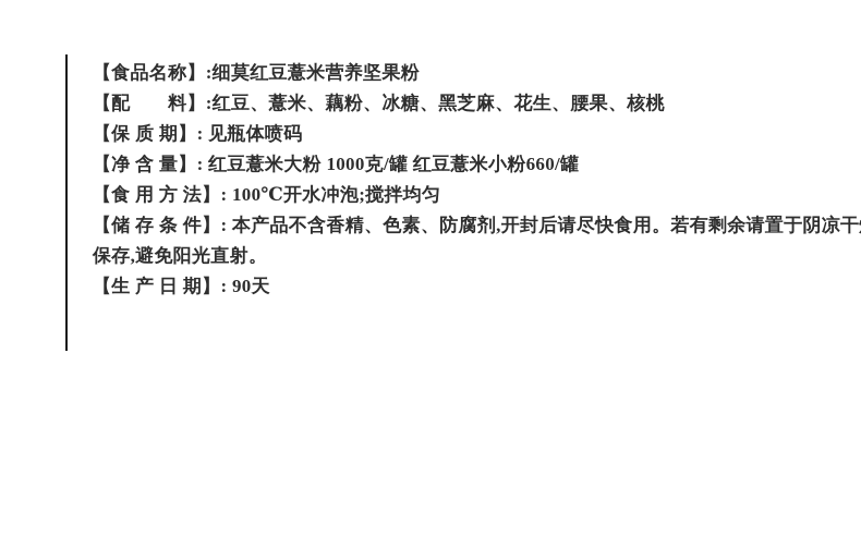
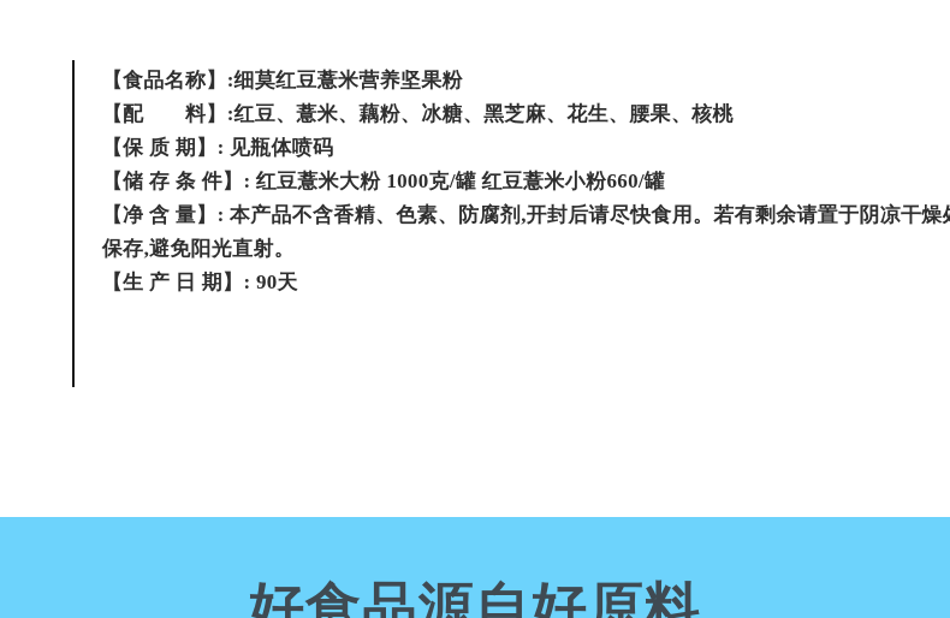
  【食品名称】:细莫红豆薏米营养坚果粉
  【配 料】:红豆、薏米、藕粉、冰糖、黑芝麻、花生、腰果、核桃
  【保 质 期】: 见瓶体喷码
- 【净 含 量】: 红豆薏米大粉 1000克/罐 红豆薏米小粉660/罐
+ 【储 存 条 件】: 红豆薏米大粉 1000克/罐 红豆薏米小粉660/罐
- 【食 用 方 法】: 100℃开水冲泡;搅拌均匀
- 【储 存 条 件】: 本产品不含香精、色素、防腐剂,开封后请尽快食用。若有剩余请置于阴凉干
+ 【净 含 量】: 本产品不含香精、色素、防腐剂,开封后请尽快食用。若有剩余请置于阴凉干燥
  保存,避免阳光直射。
  【生 产 日 期】: 90天
+ 好食品源自好原料
